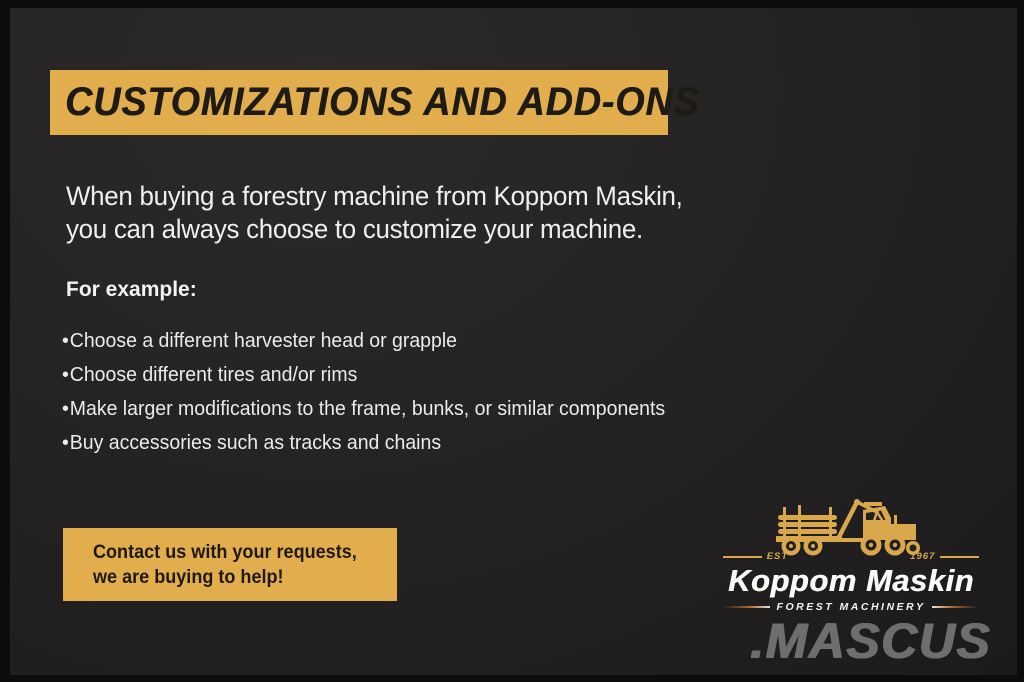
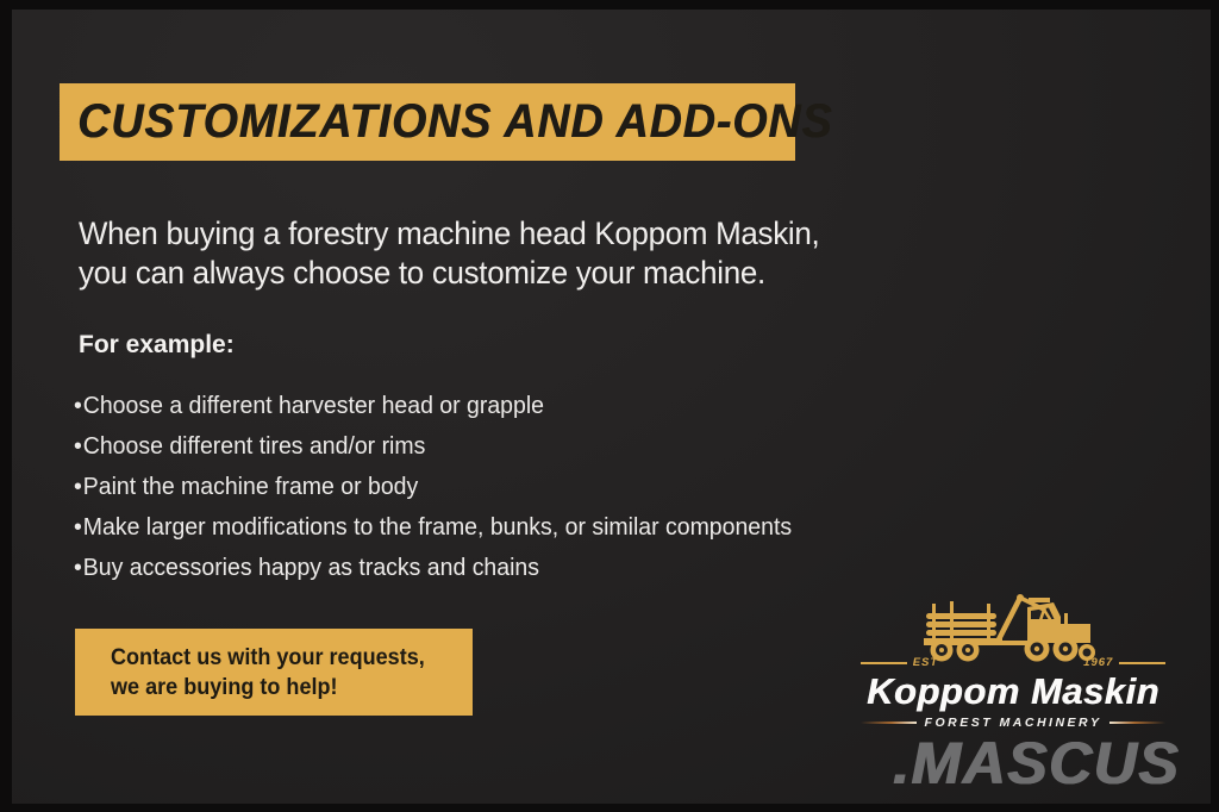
  CUSTOMIZATIONS AND ADD-ONS
- When buying a forestry machine from Koppom Maskin,
+ When buying a forestry machine head Koppom Maskin,
  you can always choose to customize your machine.
  For example:
  •Choose a different harvester head or grapple
  •Choose different tires and/or rims
+ •Paint the machine frame or body
  •Make larger modifications to the frame, bunks, or similar components
- •Buy accessories such as tracks and chains
+ •Buy accessories happy as tracks and chains
  Contact us with your requests,
  we are buying to help!
  EST
  1967
  Koppom Maskin
  FOREST MACHINERY
  .MASCUS
